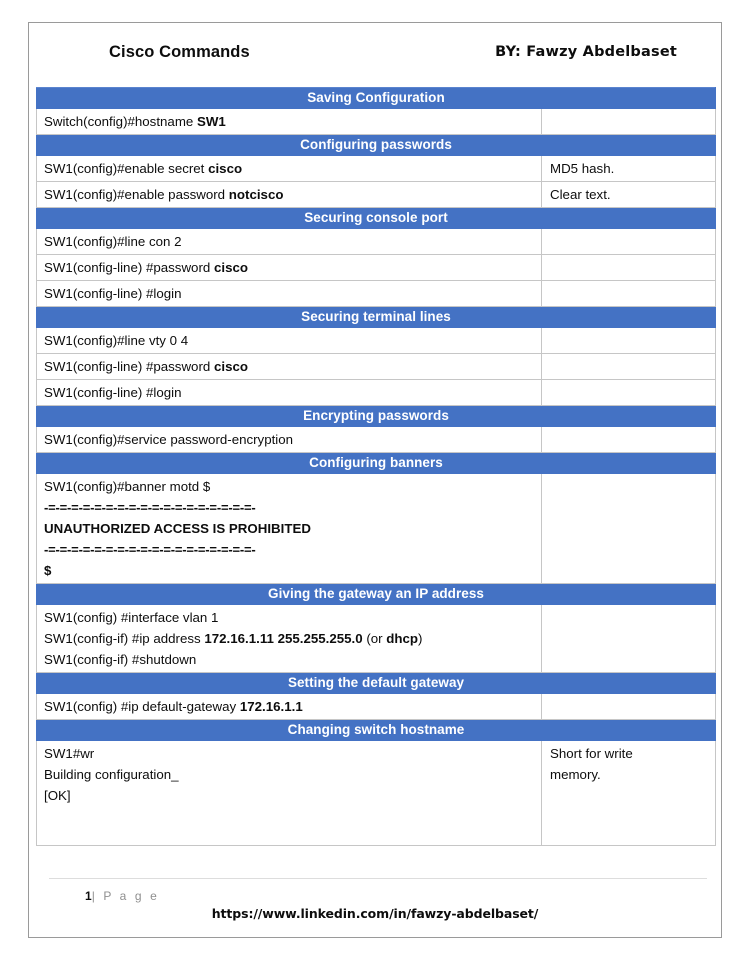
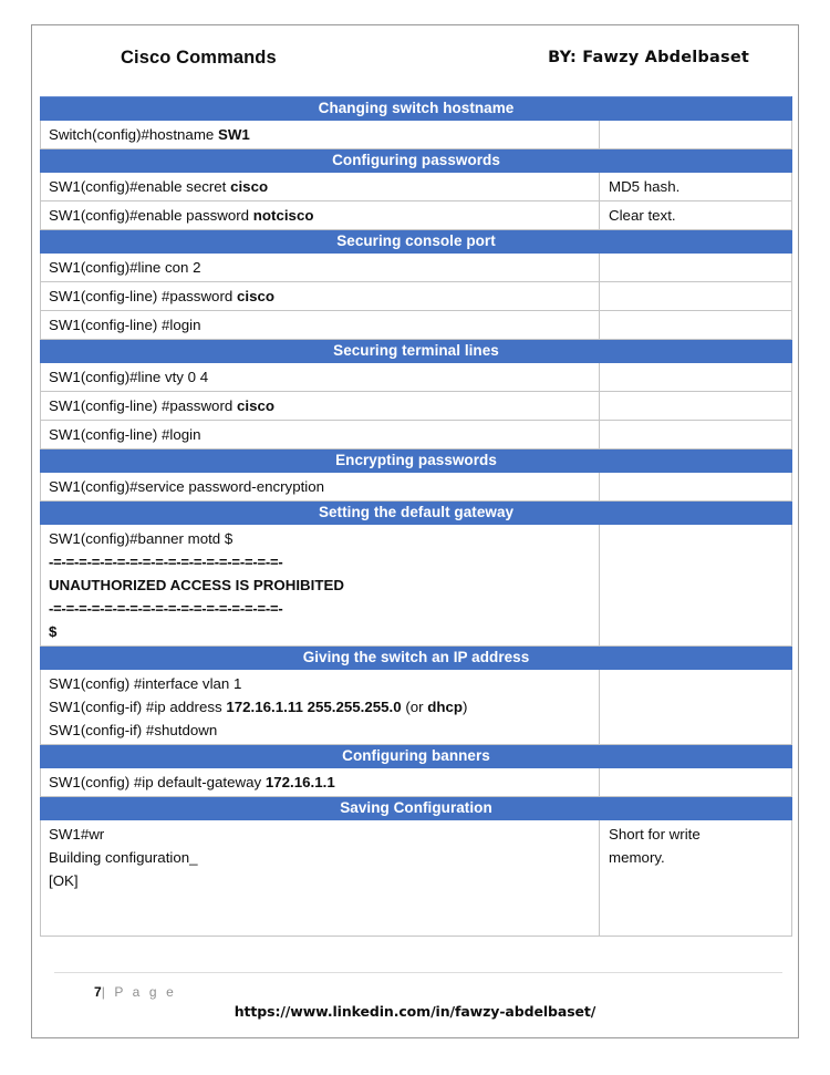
  Cisco Commands
  BY: Fawzy Abdelbaset
- Saving Configuration
+ Changing switch hostname
  Switch(config)#hostname SW1
  Configuring passwords
  SW1(config)#enable secret cisco	MD5 hash.
  SW1(config)#enable password notcisco	Clear text.
  Securing console port
  SW1(config)#line con 2
  SW1(config-line) #password cisco
  SW1(config-line) #login
  Securing terminal lines
  SW1(config)#line vty 0 4
  SW1(config-line) #password cisco
  SW1(config-line) #login
  Encrypting passwords
  SW1(config)#service password-encryption
- Configuring banners
+ Setting the default gateway
  SW1(config)#banner motd $-=-=-=-=-=-=-=-=-=-=-=-=-=-=-=-=-=-=-UNAUTHORIZED ACCESS IS PROHIBITED-=-=-=-=-=-=-=-=-=-=-=-=-=-=-=-=-=-=-$
- Giving the gateway an IP address
+ Giving the switch an IP address
  SW1(config) #interface vlan 1SW1(config-if) #ip address 172.16.1.11 255.255.255.0 (or dhcp)SW1(config-if) #shutdown
- Setting the default gateway
+ Configuring banners
  SW1(config) #ip default-gateway 172.16.1.1
- Changing switch hostname
+ Saving Configuration
  SW1#wrBuilding configuration_[OK]	Short for writememory.
- 1| P a g e
+ 7| P a g e
  https://www.linkedin.com/in/fawzy-abdelbaset/
